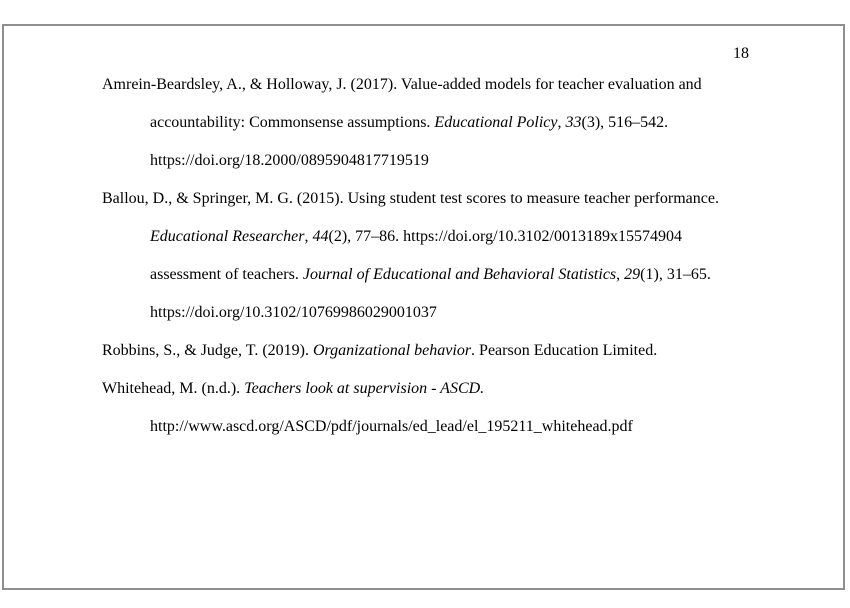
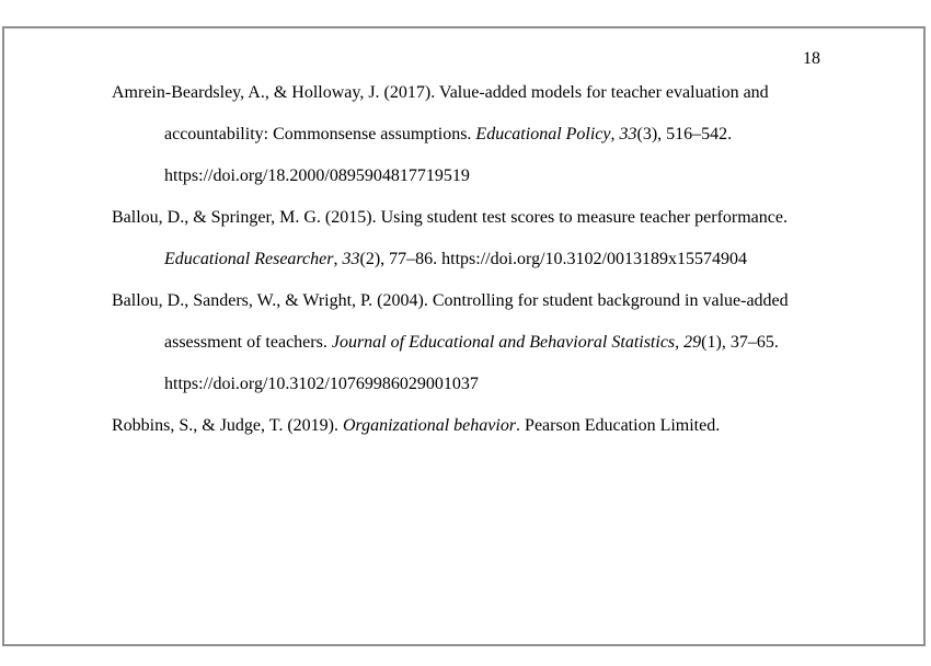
  18
  Amrein-Beardsley, A., & Holloway, J. (2017). Value-added models for teacher evaluation and
  accountability: Commonsense assumptions. Educational Policy, 33(3), 516–542.
  https://doi.org/18.2000/0895904817719519
  Ballou, D., & Springer, M. G. (2015). Using student test scores to measure teacher performance.
- Educational Researcher, 44(2), 77–86. https://doi.org/10.3102/0013189x15574904
+ Educational Researcher, 33(2), 77–86. https://doi.org/10.3102/0013189x15574904
+ Ballou, D., Sanders, W., & Wright, P. (2004). Controlling for student background in value-added
- assessment of teachers. Journal of Educational and Behavioral Statistics, 29(1), 31–65.
+ assessment of teachers. Journal of Educational and Behavioral Statistics, 29(1), 37–65.
  https://doi.org/10.3102/10769986029001037
  Robbins, S., & Judge, T. (2019). Organizational behavior. Pearson Education Limited.
- Whitehead, M. (n.d.). Teachers look at supervision - ASCD.
- http://www.ascd.org/ASCD/pdf/journals/ed_lead/el_195211_whitehead.pdf
